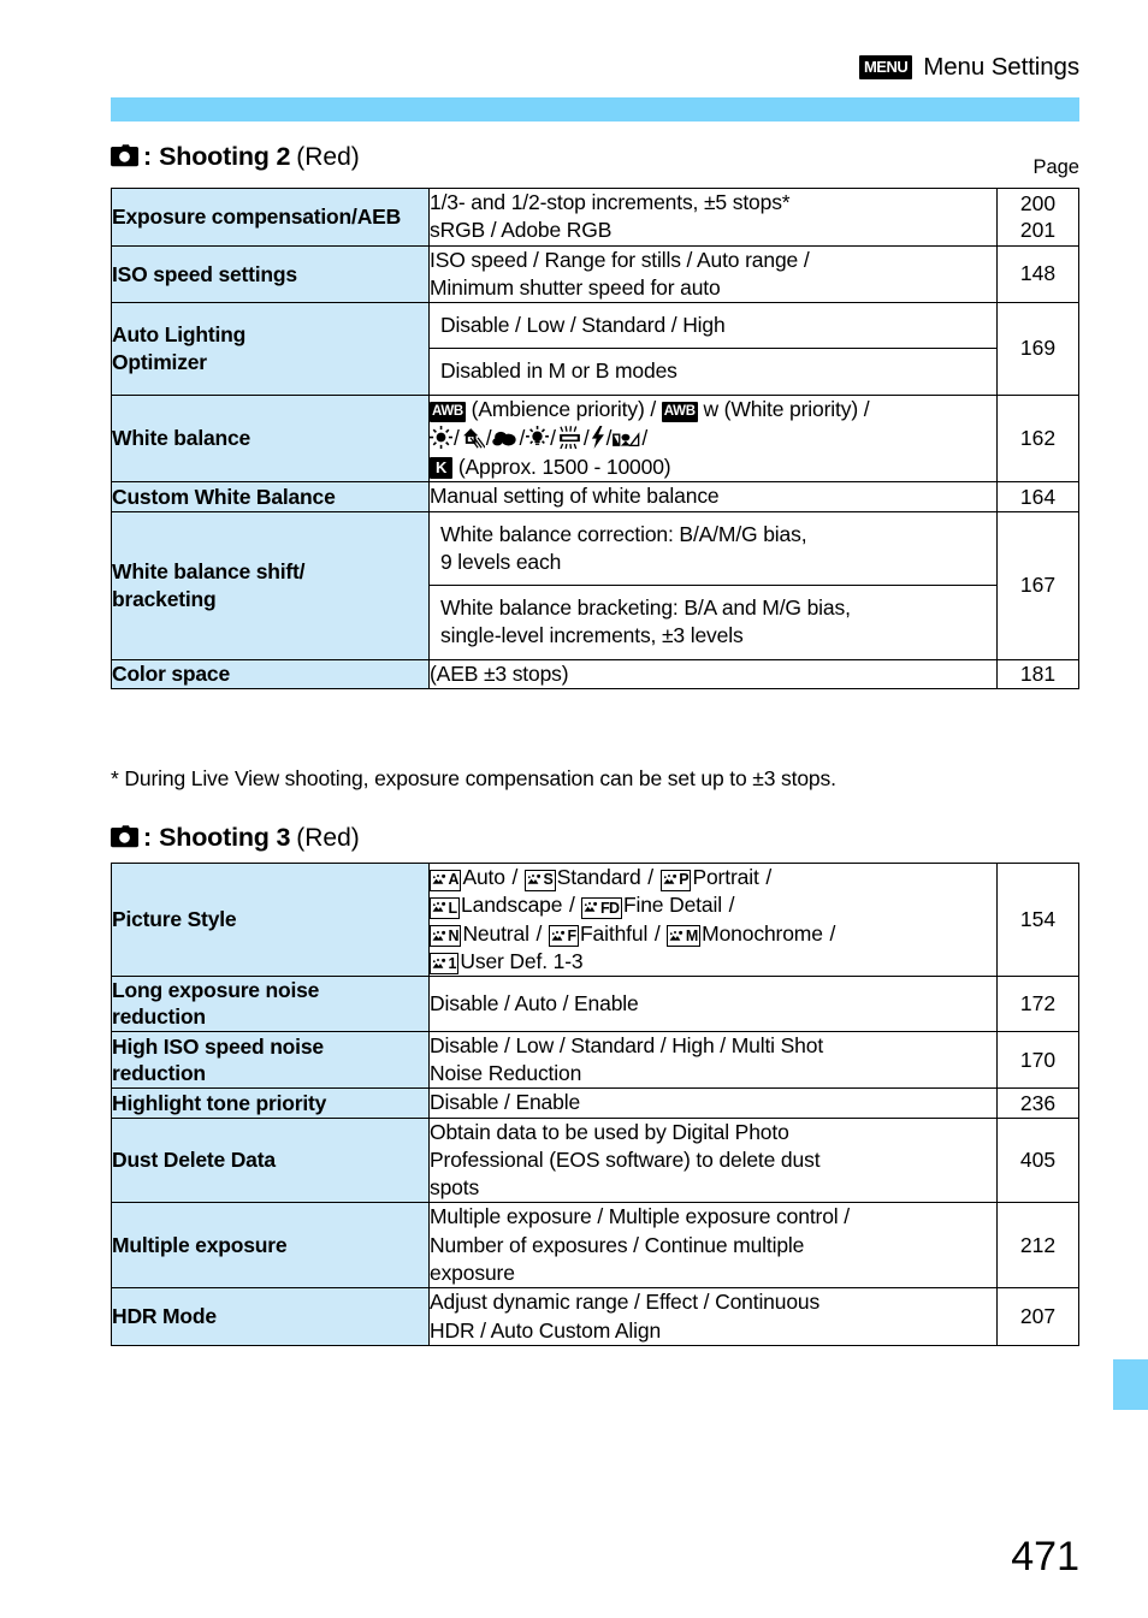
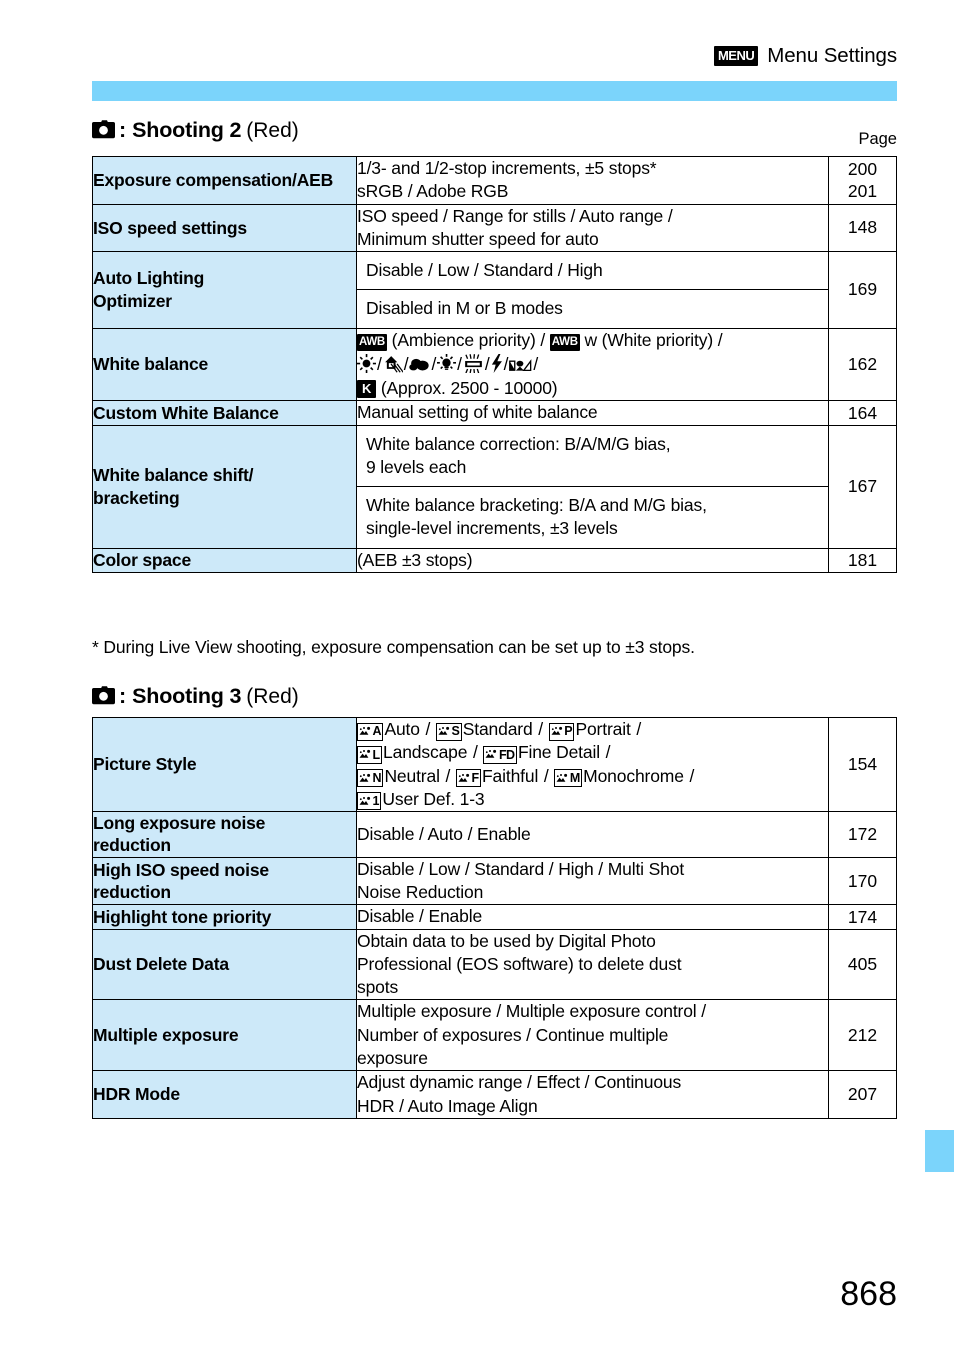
  MENU
  Menu Settings
  :
  Shooting 2
  (Red)
  Page
  Exposure compensation/AEB	1/3- and 1/2-stop increments, ±5 stops* sRGB / Adobe RGB	200 201
  ISO speed settings	ISO speed / Range for stills / Auto range / Minimum shutter speed for auto	148
  Auto Lighting Optimizer
  Disable / Low / Standard / High
  Disabled in M or B modes
  		169
- White balance	AWB (Ambience priority) / AWB w (White priority) / / / / / / / / K (Approx. 1500 - 10000)	162
+ White balance	AWB (Ambience priority) / AWB w (White priority) / / / / / / / / K (Approx. 2500 - 10000)	162
  Custom White Balance	Manual setting of white balance	164
  White balance shift/ bracketing
  White balance correction: B/A/M/G bias, 9 levels each
  White balance bracketing: B/A and M/G bias, single-level increments, ±3 levels
  		167
  Color space	(AEB ±3 stops)	181
  * During Live View shooting, exposure compensation can be set up to ±3 stops.
  :
  Shooting 3
  (Red)
  Picture Style	A Auto / S Standard / P Portrait / L Landscape / FD Fine Detail / N Neutral / F Faithful / M Monochrome / 1 User Def. 1-3	154
  Long exposure noise reduction	Disable / Auto / Enable	172
  High ISO speed noise reduction	Disable / Low / Standard / High / Multi Shot Noise Reduction	170
- Highlight tone priority	Disable / Enable	236
+ Highlight tone priority	Disable / Enable	174
  Dust Delete Data	Obtain data to be used by Digital Photo Professional (EOS software) to delete dust spots	405
  Multiple exposure	Multiple exposure / Multiple exposure control / Number of exposures / Continue multiple exposure	212
- HDR Mode	Adjust dynamic range / Effect / Continuous HDR / Auto Custom Align	207
+ HDR Mode	Adjust dynamic range / Effect / Continuous HDR / Auto Image Align	207
- 471
+ 868
